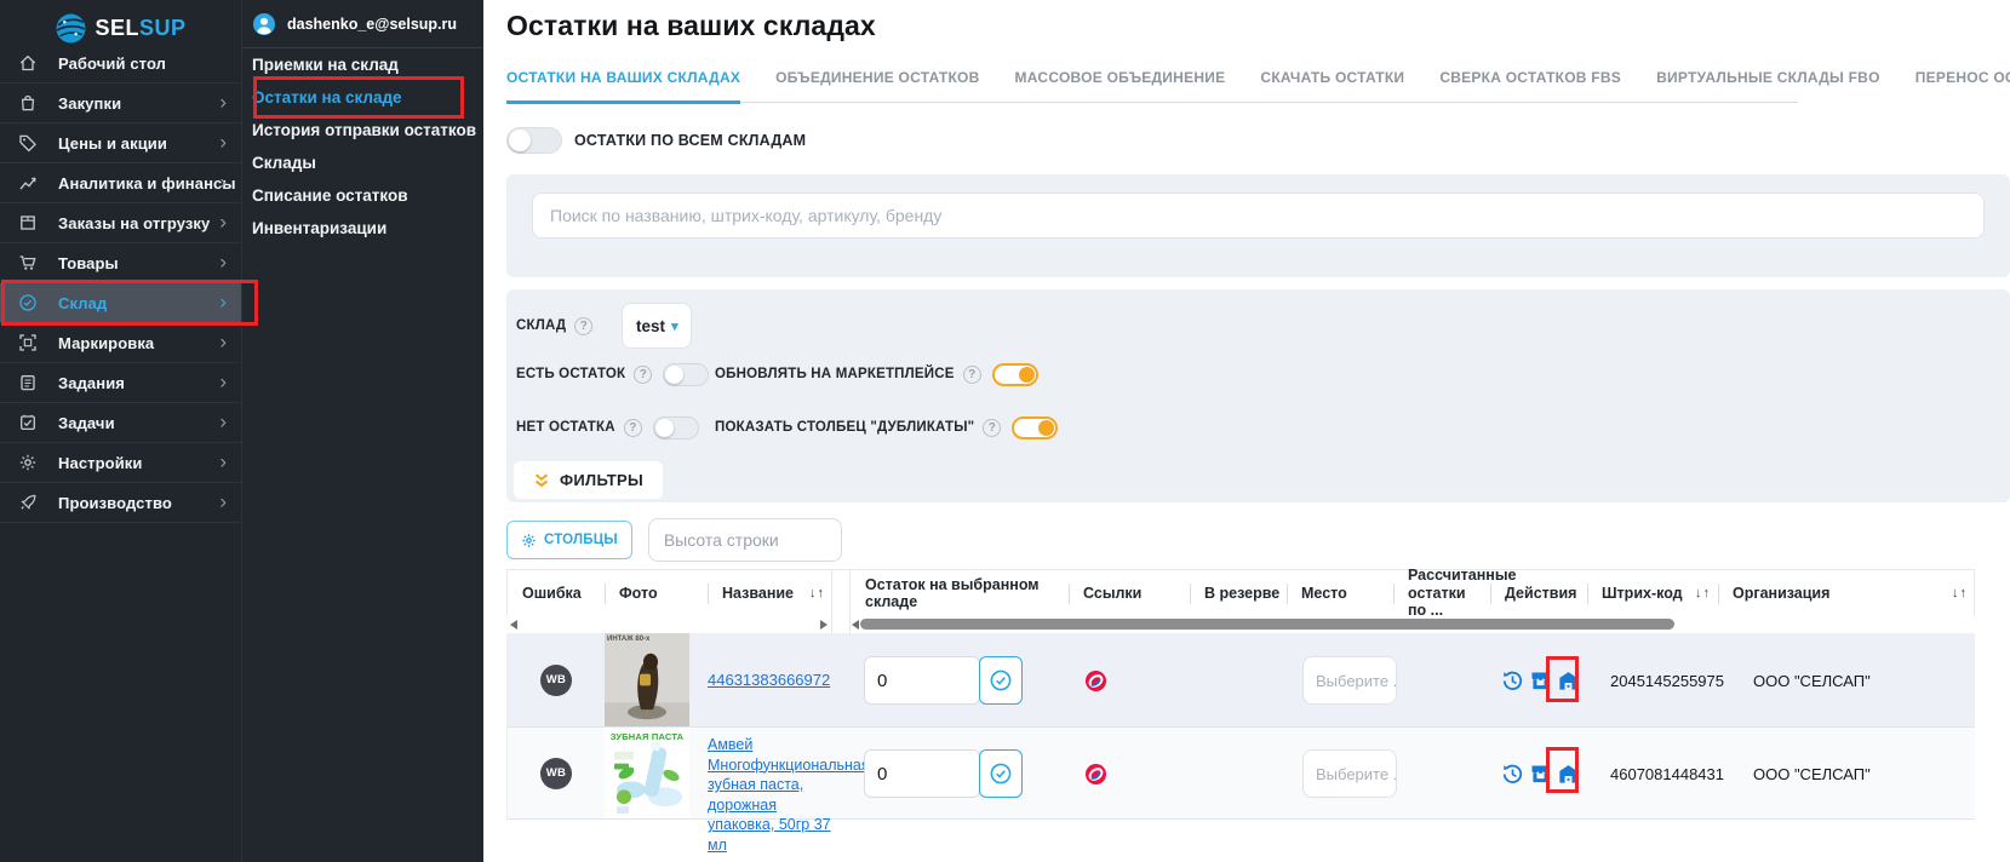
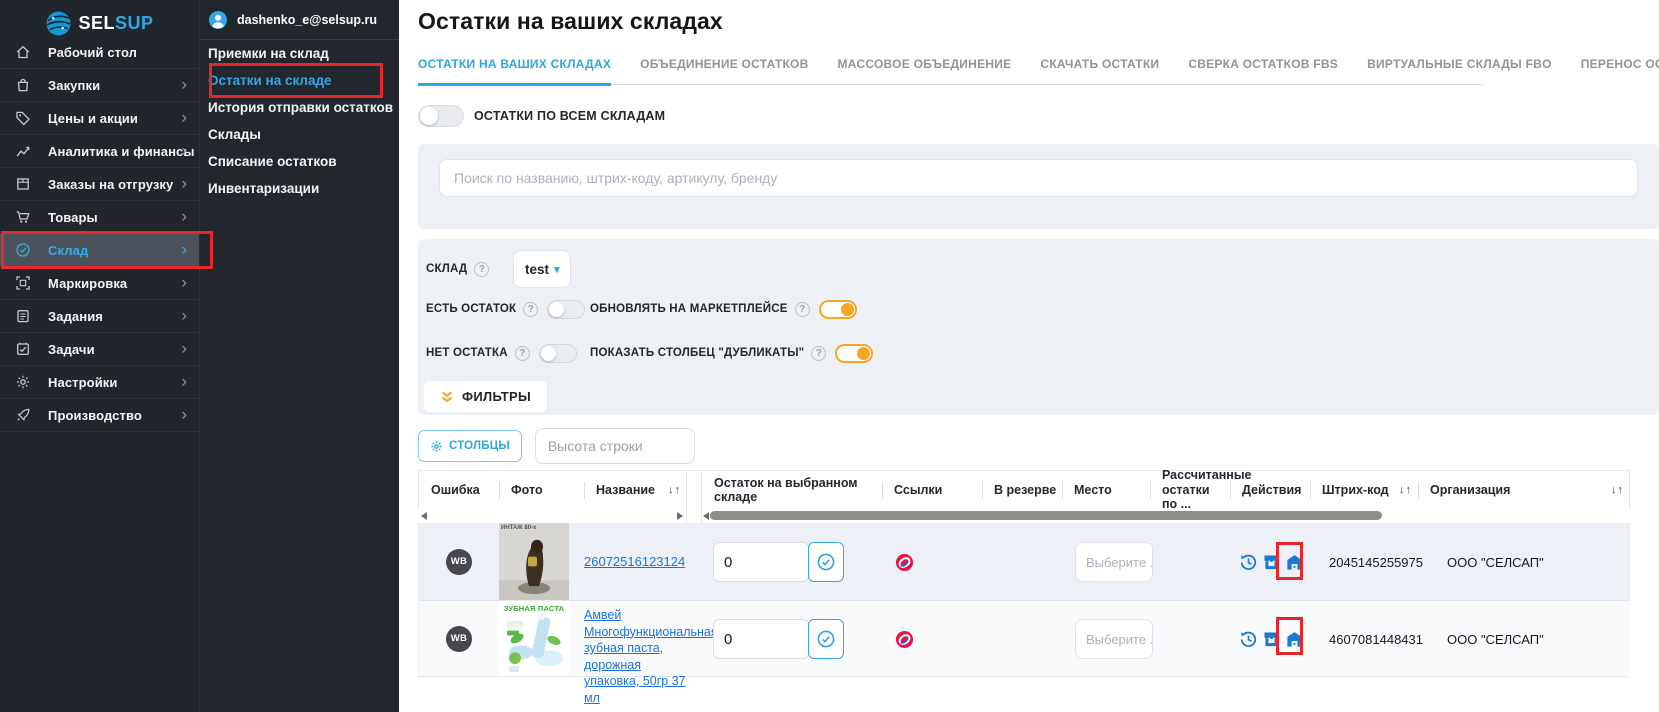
  SELSUP
  Рабочий стол
  Закупки
  ›
  Цены и акции
  ›
  Аналитика и финансы
  ›
  Заказы на отгрузку
  ›
  Товары
  ›
  Склад
  ›
  Маркировка
  ›
  Задания
  ›
  Задачи
  ›
  Настройки
  ›
  Производство
  ›
  dashenko_e@selsup.ru
  Приемки на склад
  Остатки на складе
  История отправки остатков
  Склады
  Списание остатков
  Инвентаризации
  Остатки на ваших складах
  ОСТАТКИ НА ВАШИХ СКЛАДАХ
  ОБЪЕДИНЕНИЕ ОСТАТКОВ
  МАССОВОЕ ОБЪЕДИНЕНИЕ
  СКАЧАТЬ ОСТАТКИ
  СВЕРКА ОСТАТКОВ FBS
  ВИРТУАЛЬНЫЕ СКЛАДЫ FBO
  ОСТАТКИ ПО ВСЕМ СКЛАДАМ
  Поиск по названию, штрих-коду, артикулу, бренду
  СКЛАД
  ?
  test
  ▾
  ЕСТЬ ОСТАТОК
  ?
  ОБНОВЛЯТЬ НА МАРКЕТПЛЕЙСЕ
  ?
  НЕТ ОСТАТКА
  ?
  ПОКАЗАТЬ СТОЛБЕЦ "ДУБЛИКАТЫ"
  ?
  ФИЛЬТРЫ
  СТОЛБЦЫ
  Высота строки
  Ошибка
  Фото
  Название
  ↓ ↑
  Остаток на выбранном складе
  Ссылки
  В резерве
  Место
  Рассчитан остатки по ...
  Действия
  Штрих-код
  ↓ ↑
  Организация
  ↓ ↑
  WB
- 44631383666972
+ 26072516123124
  0
  Выберите .
  2045145255975
  ООО "СЕЛСАП"
  WB
  ЗУБНАЯ ПАСТА
  Амвей Многофункциональн зубная паста, дорожная упаковка, 50гр 37 мл
  0
  Выберите .
  4607081448431
  ООО "СЕЛСАП"
